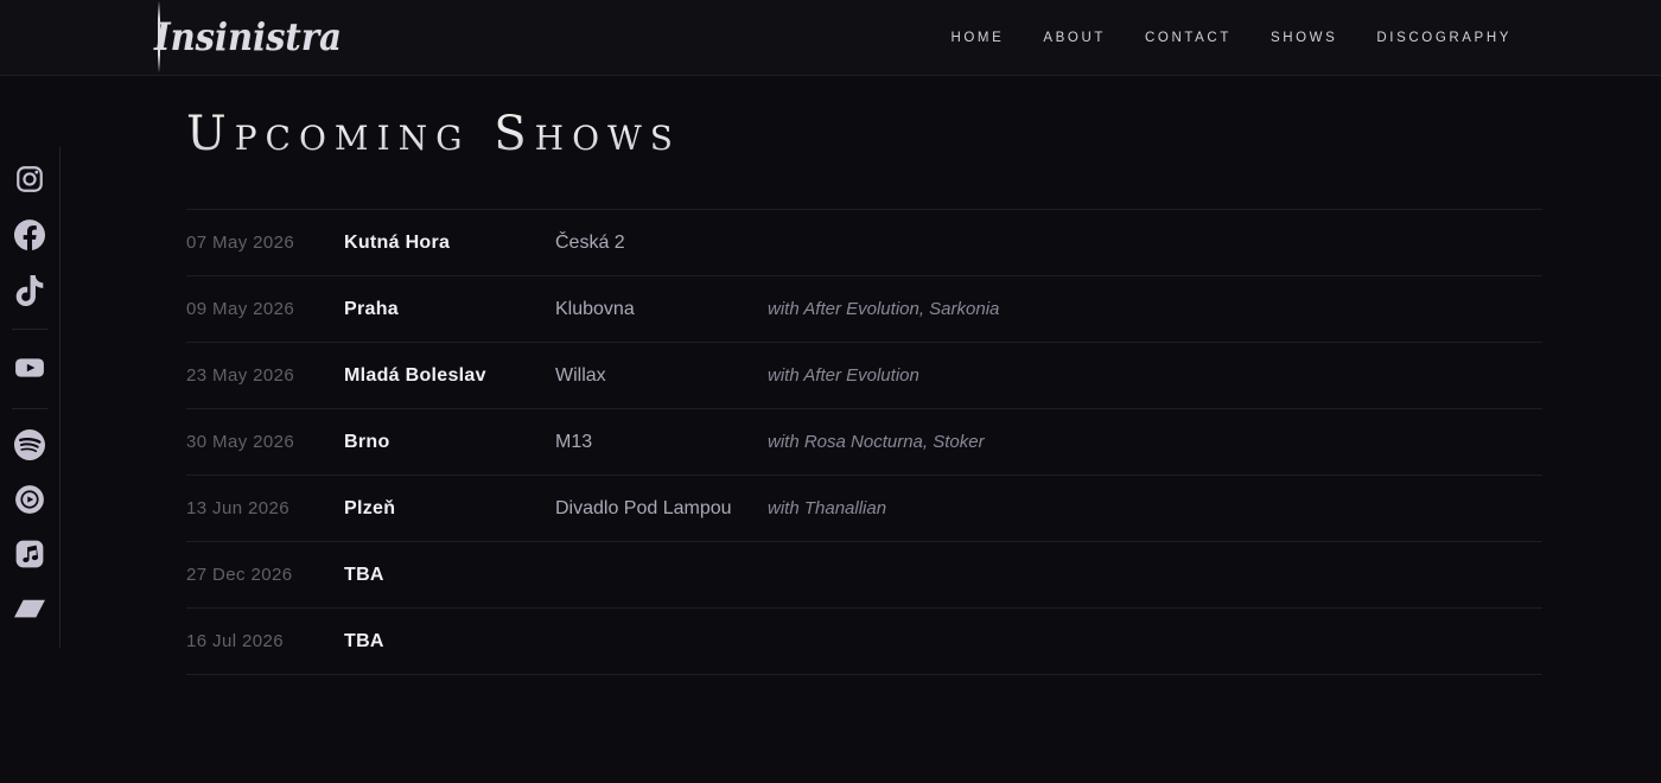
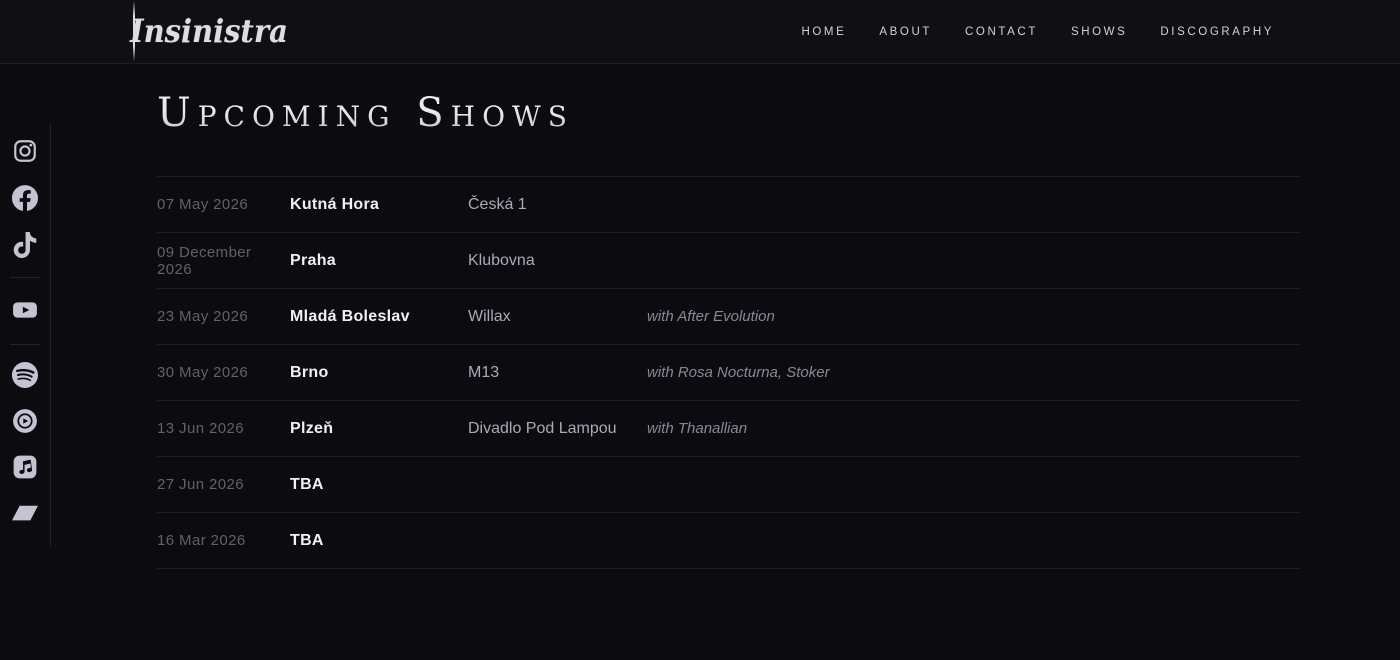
  Insinistra
  HOME
  ABOUT
  CONTACT
  SHOWS
  DISCOGRAPHY
  Upcoming Shows
  07 May 2026
  Kutná Hora
- Česká 2
+ Česká 1
- 09 May 2026
+ 09 December 2026
  Praha
  Klubovna
- with After Evolution, Sarkonia
  23 May 2026
  Mladá Boleslav
  Willax
  with After Evolution
  30 May 2026
  Brno
  M13
  with Rosa Nocturna, Stoker
  13 Jun 2026
  Plzeň
  Divadlo Pod Lampou
  with Thanallian
- 27 Dec 2026
+ 27 Jun 2026
  TBA
- 16 Jul 2026
+ 16 Mar 2026
  TBA
